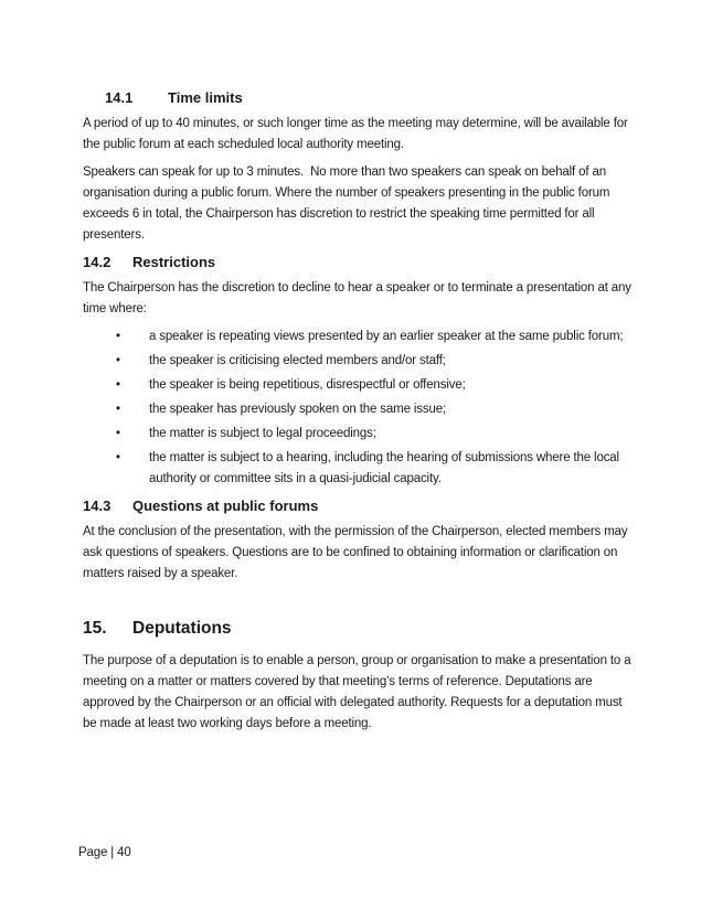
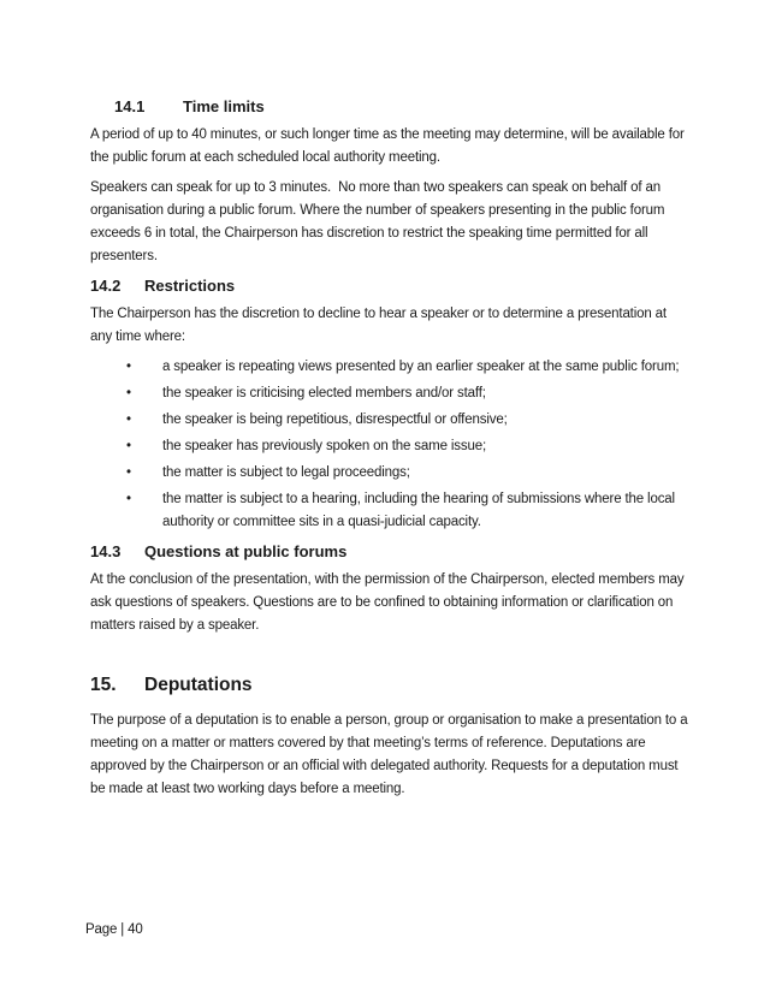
  14.1
  Time limits
  A period of up to 40 minutes, or such longer time as the meeting may determine, will be available for the public forum at each scheduled local authority meeting.
  Speakers can speak for up to 3 minutes. No more than two speakers can speak on behalf of an organisation during a public forum. Where the number of speakers presenting in the public forum exceeds 6 in total, the Chairperson has discretion to restrict the speaking time permitted for all presenters.
  14.2
  Restrictions
- The Chairperson has the discretion to decline to hear a speaker or to terminate a presentation at any time where:
+ The Chairperson has the discretion to decline to hear a speaker or to determine a presentation at any time where:
  a speaker is repeating views presented by an earlier speaker at the same public forum;
  the speaker is criticising elected members and/or staff;
  the speaker is being repetitious, disrespectful or offensive;
  the speaker has previously spoken on the same issue;
  the matter is subject to legal proceedings;
  the matter is subject to a hearing, including the hearing of submissions where the local authority or committee sits in a quasi-judicial capacity.
  14.3
  Questions at public forums
  At the conclusion of the presentation, with the permission of the Chairperson, elected members may ask questions of speakers. Questions are to be confined to obtaining information or clarification on matters raised by a speaker.
  15.
  Deputations
  The purpose of a deputation is to enable a person, group or organisation to make a presentation to a meeting on a matter or matters covered by that meeting’s terms of reference. Deputations are approved by the Chairperson or an official with delegated authority. Requests for a deputation must be made at least two working days before a meeting.
  Page | 40
